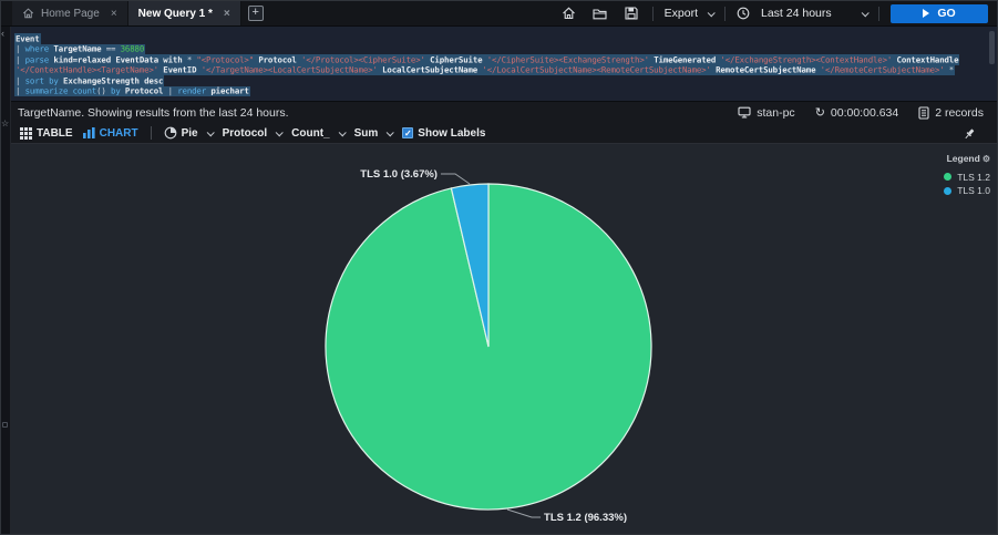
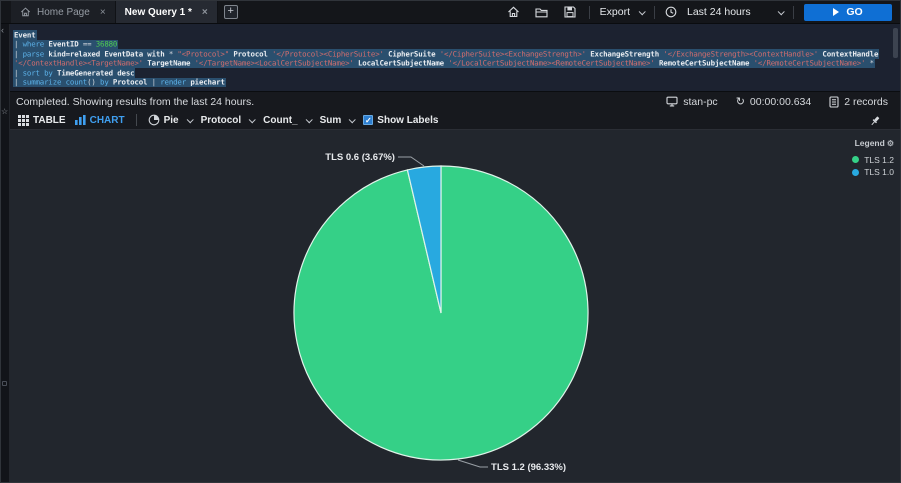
  Home Page
  ×
  New Query 1 *
  ×
  +
  Export
  Last 24 hours
  GO
  ‹
  ☆
  Event
- | where TargetName == 36880
+ | where EventID == 36880
- | parse kind=relaxed EventData with * "<Protocol>" Protocol '</Protocol><CipherSuite>' CipherSuite '</CipherSuite><ExchangeStrength>' TimeGenerated '</ExchangeStrength><ContextHandle>' ContextHandle
+ | parse kind=relaxed EventData with * "<Protocol>" Protocol '</Protocol><CipherSuite>' CipherSuite '</CipherSuite><ExchangeStrength>' ExchangeStrength '</ExchangeStrength><ContextHandle>' ContextHandle
- '</ContextHandle><TargetName>' EventID '</TargetName><LocalCertSubjectName>' LocalCertSubjectName '</LocalCertSubjectName><RemoteCertSubjectName>' RemoteCertSubjectName '</RemoteCertSubjectName>' *
+ '</ContextHandle><TargetName>' TargetName '</TargetName><LocalCertSubjectName>' LocalCertSubjectName '</LocalCertSubjectName><RemoteCertSubjectName>' RemoteCertSubjectName '</RemoteCertSubjectName>' *
- | sort by ExchangeStrength desc
+ | sort by TimeGenerated desc
  | summarize count() by Protocol | render piechart
- TargetName. Showing results from the last 24 hours.
+ Completed. Showing results from the last 24 hours.
  stan-pc
  ↻
  00:00:00.634
  2 records
  TABLE
  CHART
  Pie
  Protocol
  Count_
  Sum
  ✓
  Show Labels
  TLS 1.2 (96.33%)
- TLS 1.0 (3.67%)
+ TLS 0.6 (3.67%)
  Legend
  ⚙
  TLS 1.2
  TLS 1.0
